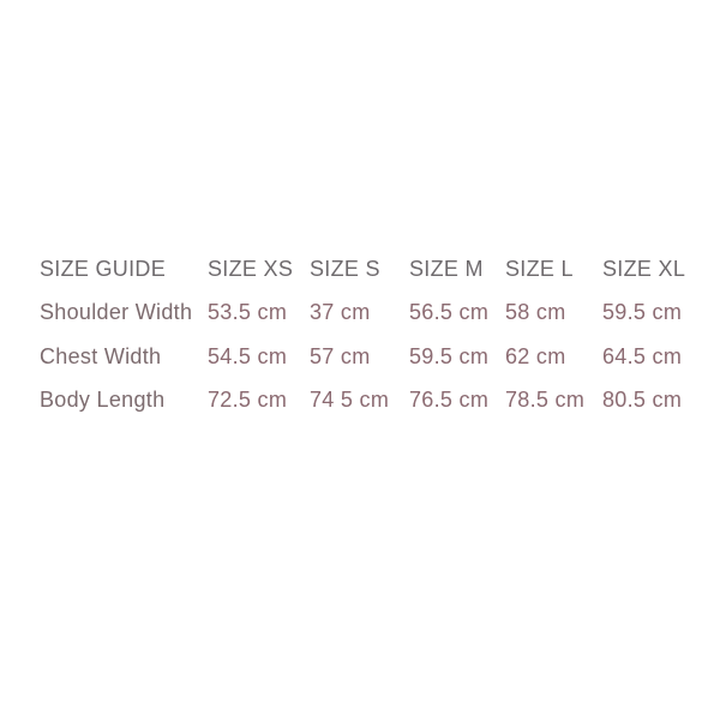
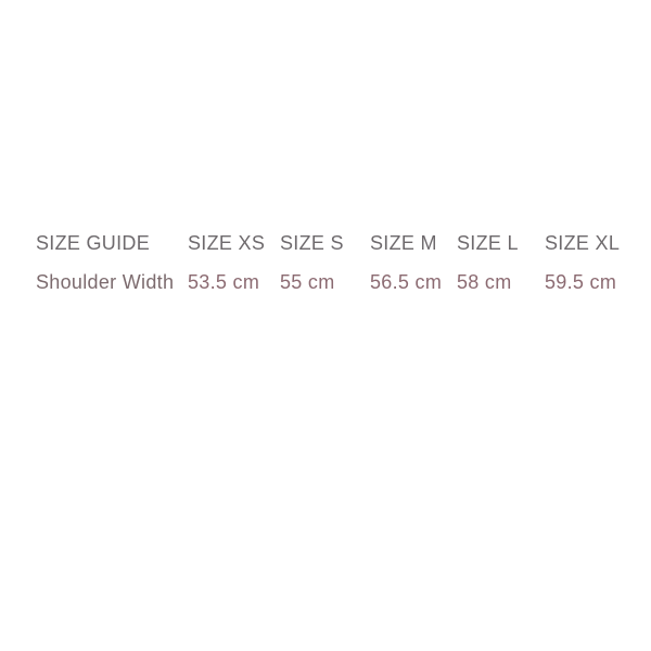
  SIZE GUIDE	SIZE XS	SIZE S	SIZE M	SIZE L	SIZE XL
- Shoulder Width	53.5 cm	37 cm	56.5 cm	58 cm	59.5 cm
+ Shoulder Width	53.5 cm	55 cm	56.5 cm	58 cm	59.5 cm
- Chest Width	54.5 cm	57 cm	59.5 cm	62 cm	64.5 cm
- Body Length	72.5 cm	74 5 cm	76.5 cm	78.5 cm	80.5 cm
